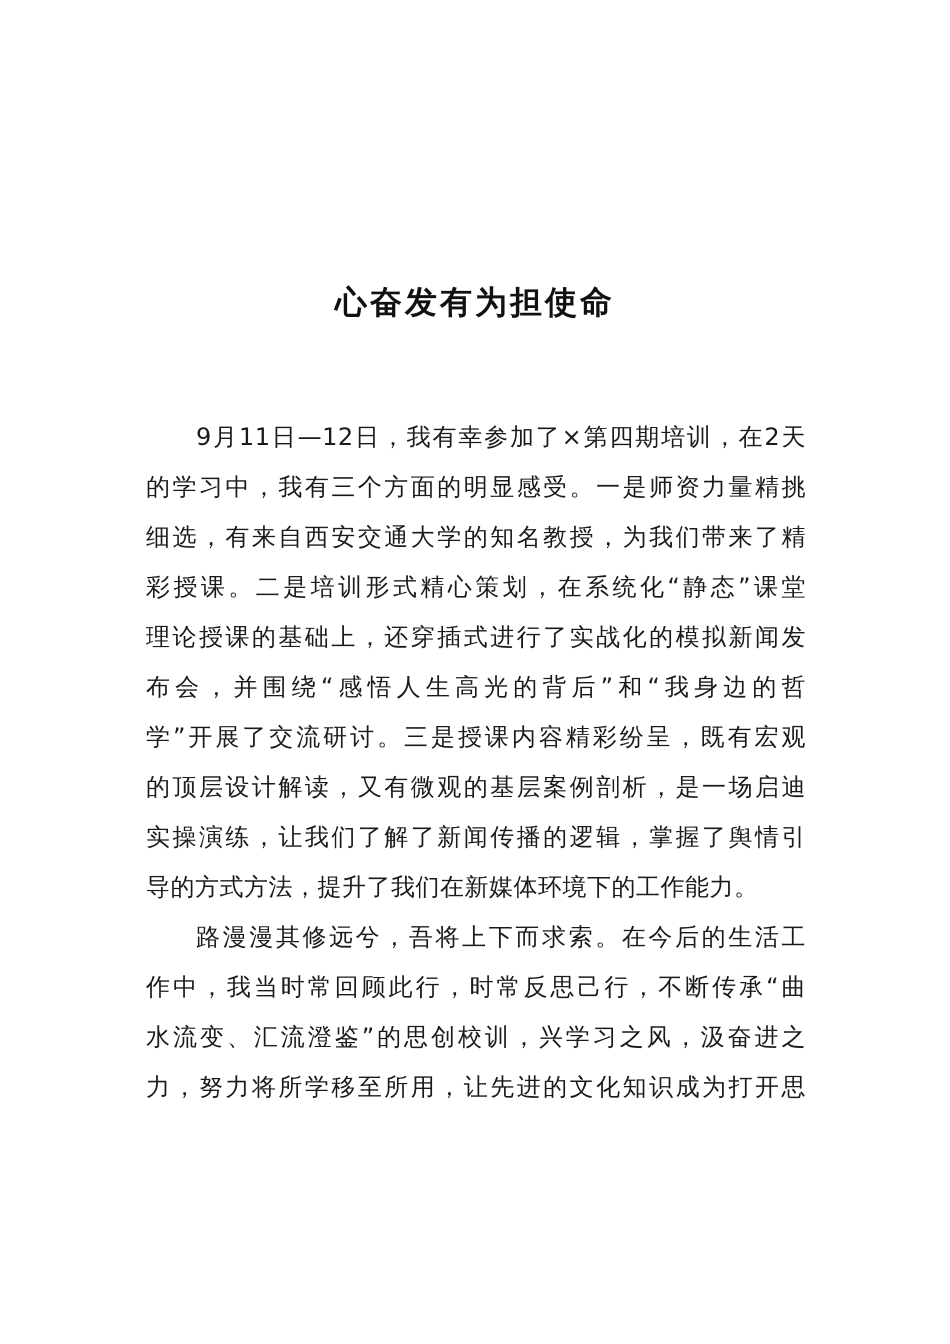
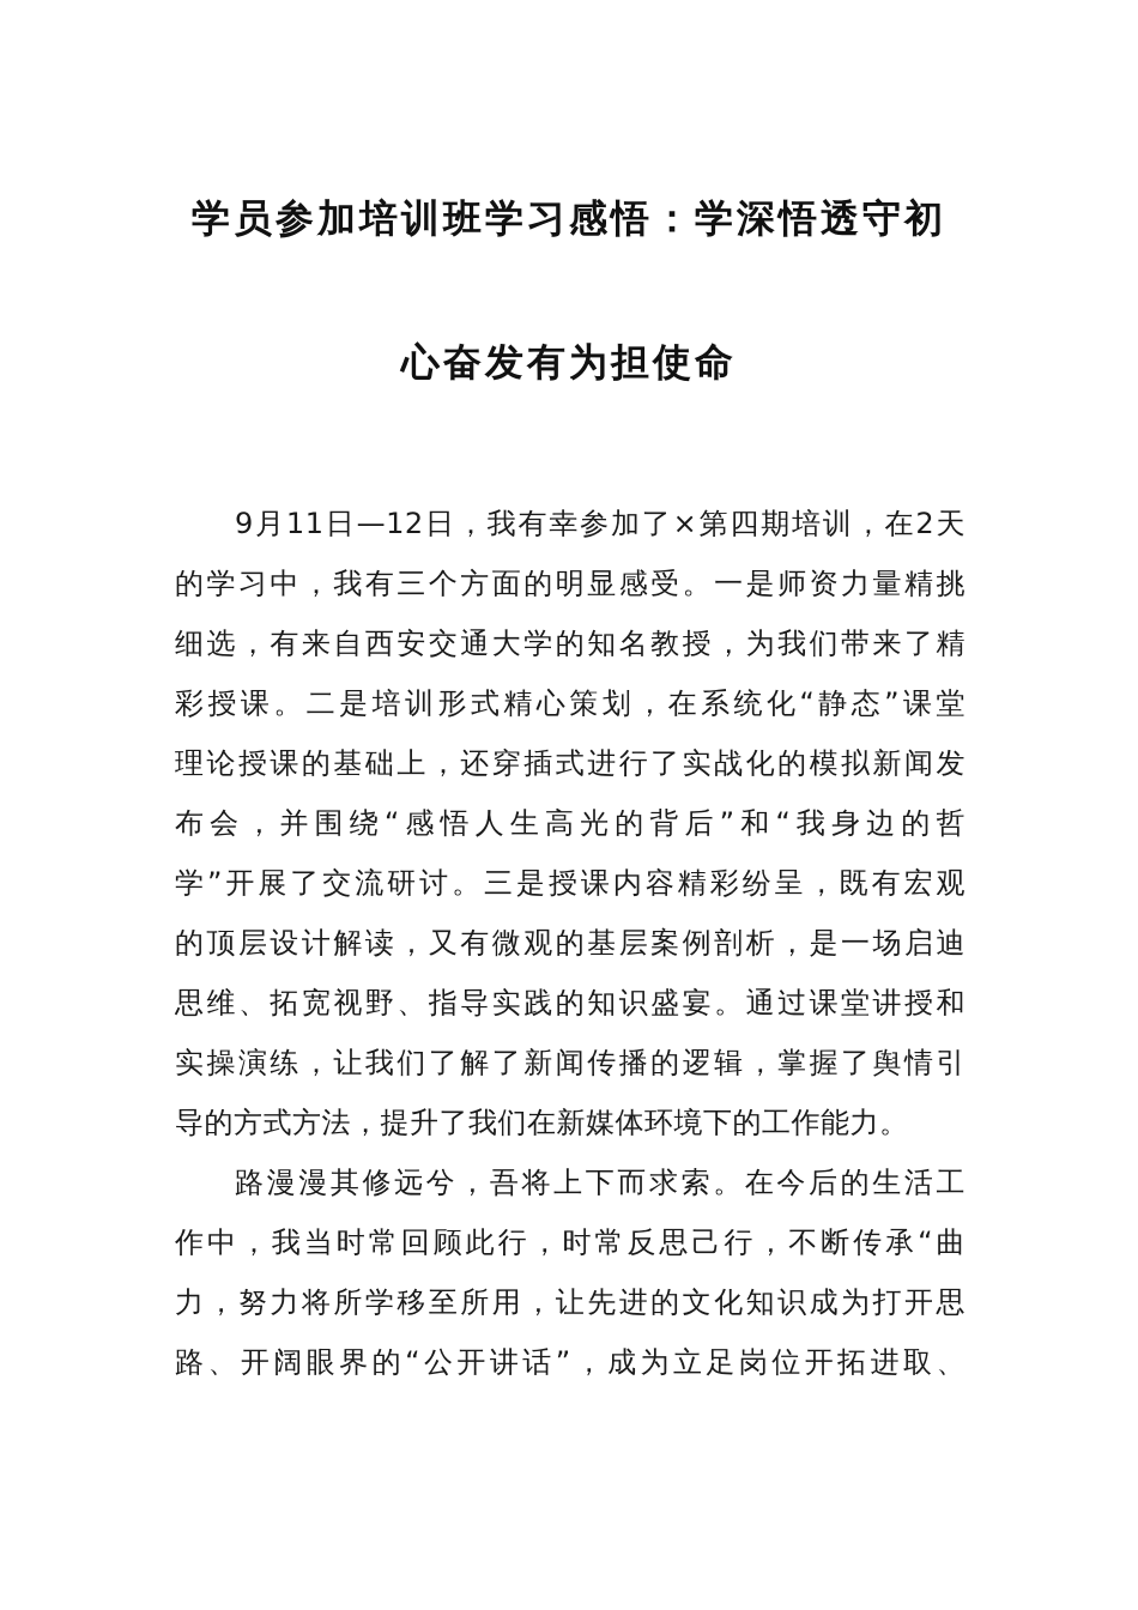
+ 学员参加培训班学习感悟：学深悟透守初
  心奋发有为担使命
  9月11日—12日，我有幸参加了×第四期培训，在2天
  的学习中，我有三个方面的明显感受。一是师资力量精挑
  细选，有来自西安交通大学的知名教授，为我们带来了精
  彩授课。二是培训形式精心策划，在系统化“静态”课堂
  理论授课的基础上，还穿插式进行了实战化的模拟新闻发
  布会，并围绕“感悟人生高光的背后”和“我身边的哲
  学”开展了交流研讨。三是授课内容精彩纷呈，既有宏观
  的顶层设计解读，又有微观的基层案例剖析，是一场启迪
+ 思维、拓宽视野、指导实践的知识盛宴。通过课堂讲授和
  实操演练，让我们了解了新闻传播的逻辑，掌握了舆情引
  导的方式方法，提升了我们在新媒体环境下的工作能力。
  路漫漫其修远兮，吾将上下而求索。在今后的生活工
  作中，我当时常回顾此行，时常反思己行，不断传承“曲
- 水流变、汇流澄鉴”的思创校训，兴学习之风，汲奋进之
  力，努力将所学移至所用，让先进的文化知识成为打开思
+ 路、开阔眼界的“公开讲话”，成为立足岗位开拓进取、
